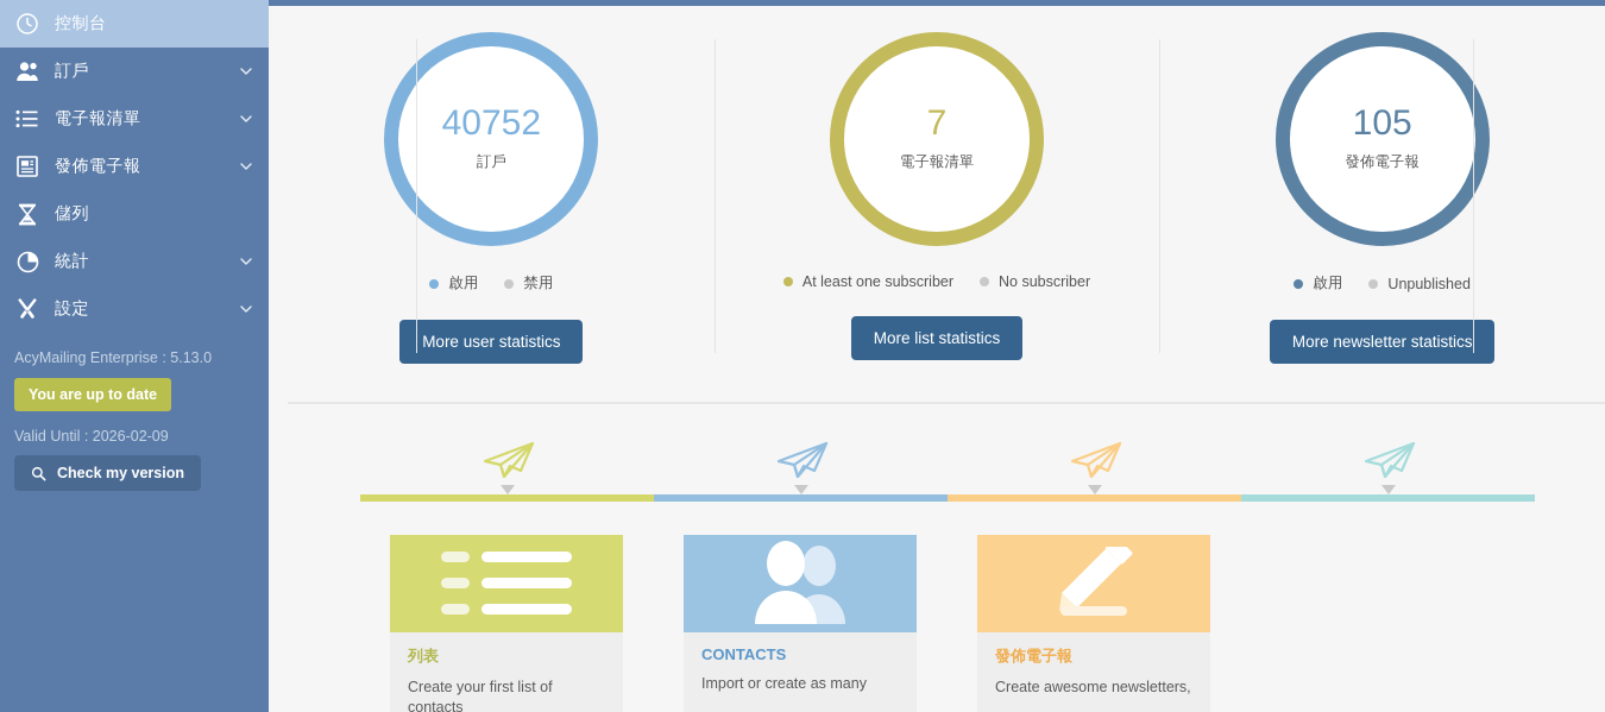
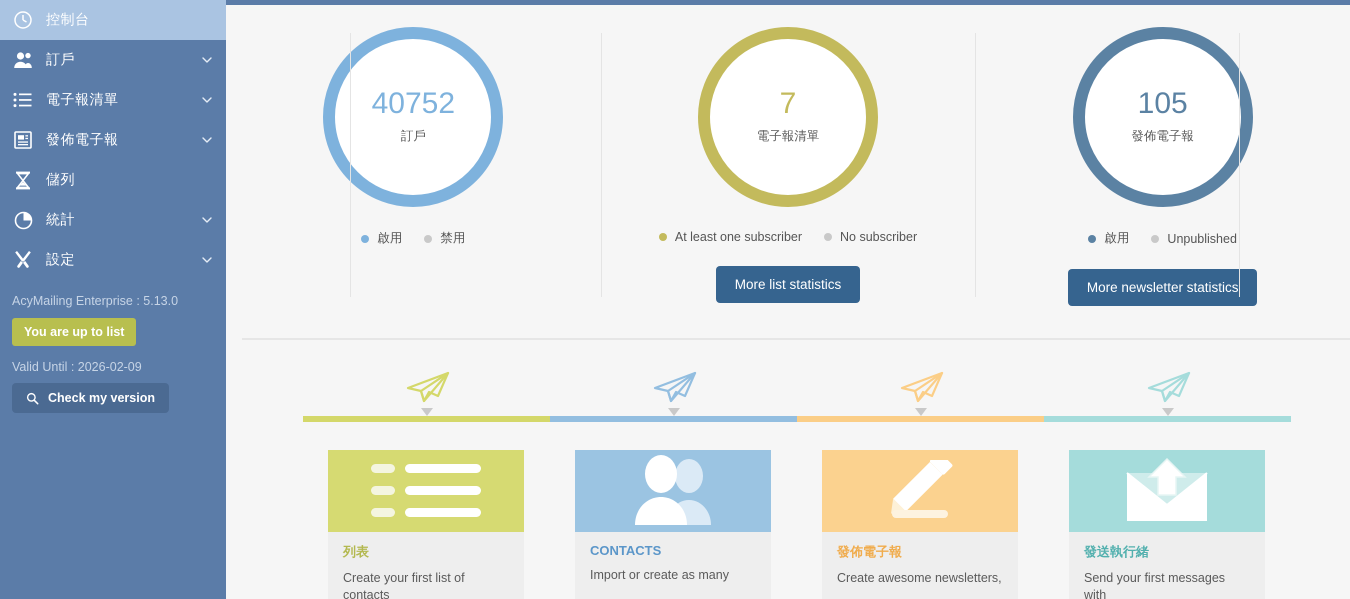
  控制台
  訂戶
  電子報清單
  發佈電子報
  儲列
  統計
  設定
  AcyMailing Enterprise : 5.13.0
- You are up to date
+ You are up to list
  Valid Until : 2026-02-09
  Check my version
  40752
  訂戶
  啟用
  禁用
- More user statistics
  7
  電子報清單
  At least one subscriber
  No subscriber
  More list statistics
  105
  發佈電子報
  啟用
  Unpublished
  More newsletter statistics
  列表
  Create your first list of contacts
  CONTACTS
  Import or create as many
  發佈電子報
  Create awesome newsletters,
+ 發送執行緒
+ Send your first messages with
